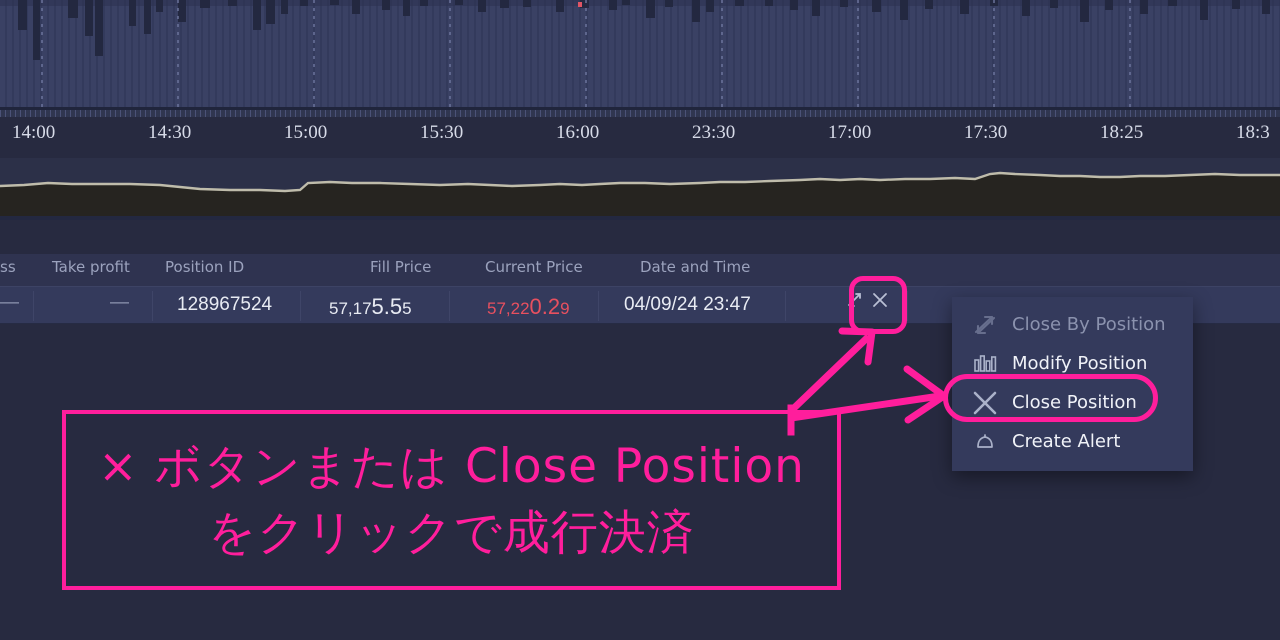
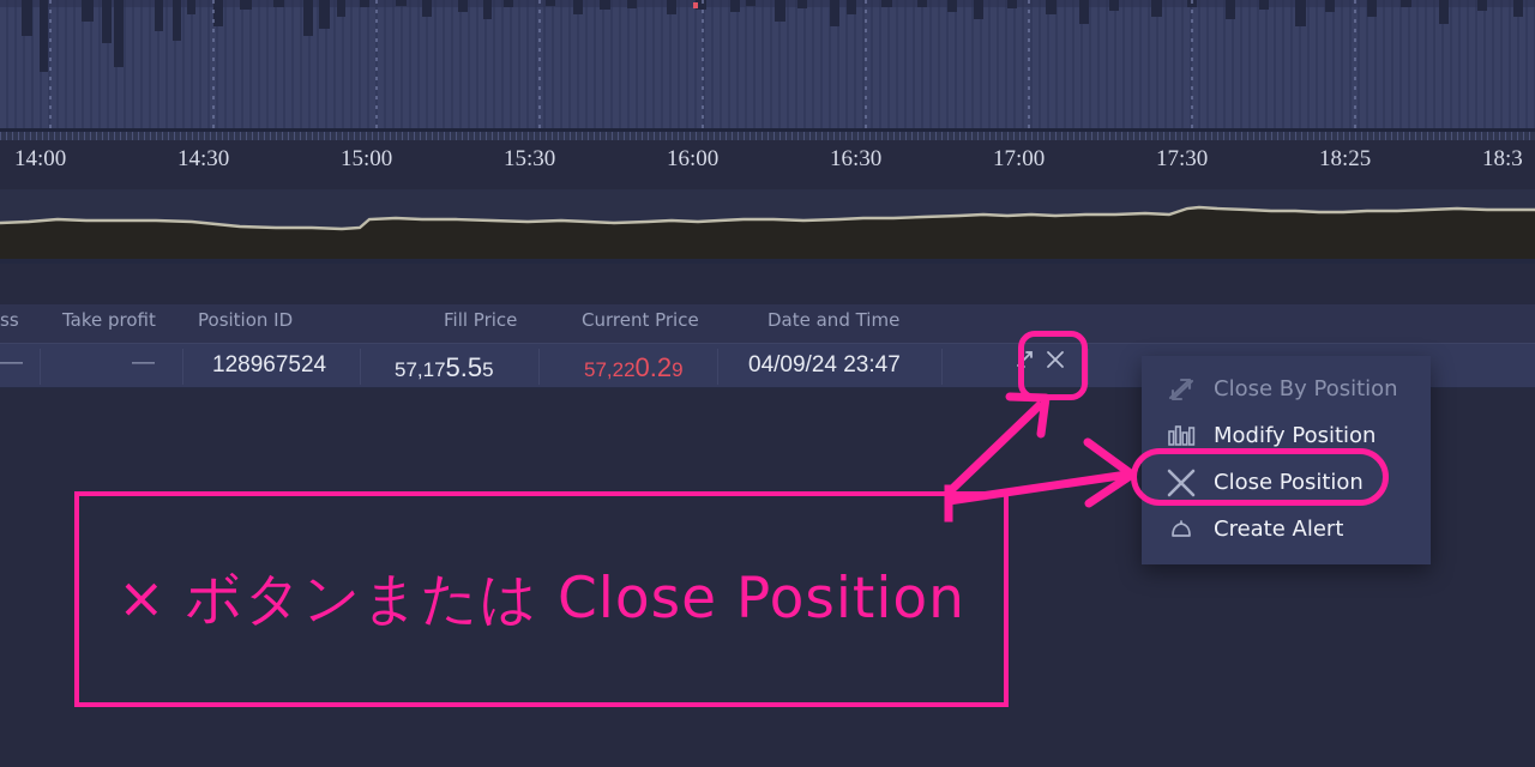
  14:00
  14:30
  15:00
  15:30
  16:00
- 23:30
+ 16:30
  17:00
  17:30
  18:25
  18:3
  ss
  Take profit
  Position ID
  Fill Price
  Current Price
  Date and Time
  —
  —
  128967524
  57,175.55
  57,220.29
  04/09/24 23:47
  Close By Position
  Modify Position
  Close Position
  Create Alert
  × ボタンまたは Close Position
- をクリックで成行決済
